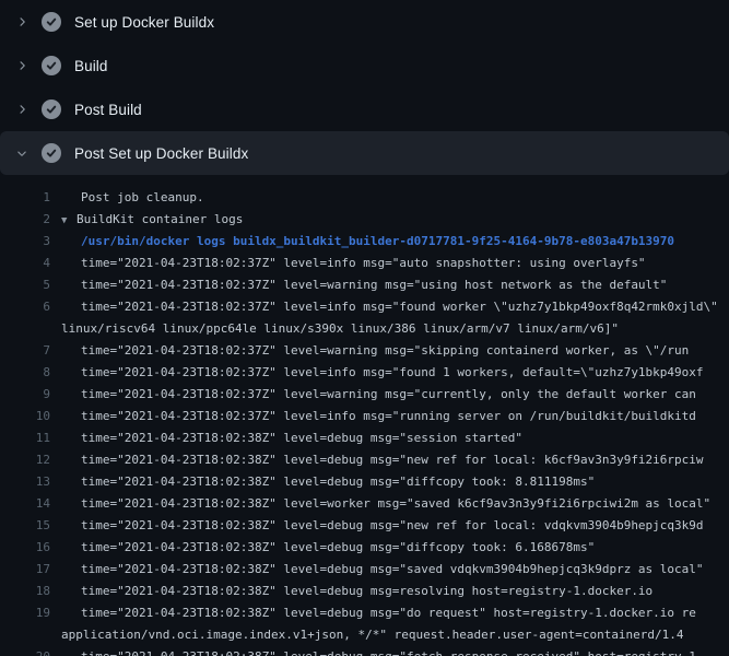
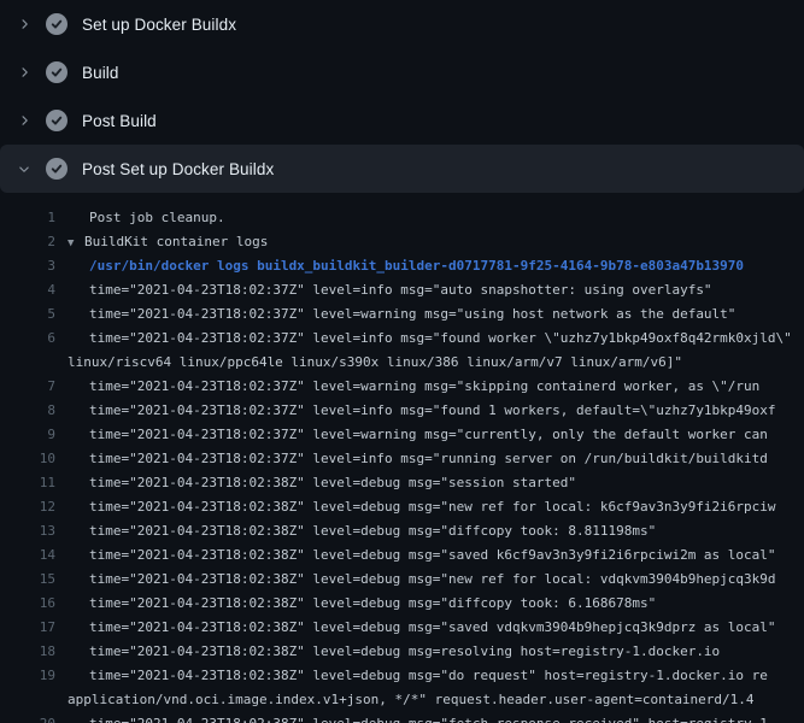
  Set up Docker Buildx
  Build
  Post Build
  Post Set up Docker Buildx
  1
  Post job cleanup.
  2
  ▼ BuildKit container logs
  3
  /usr/bin/docker logs buildx_buildkit_builder-d0717781-9f25-4164-9b78-e803a47b13970
  4
  time="2021-04-23T18:02:37Z" level=info msg="auto snapshotter: using overlayfs"
  5
  time="2021-04-23T18:02:37Z" level=warning msg="using host network as the default"
  6
  time="2021-04-23T18:02:37Z" level=info msg="found worker \"uzhz7y1bkp49oxf8q42rmk0xjld\"
  linux/riscv64 linux/ppc64le linux/s390x linux/386 linux/arm/v7 linux/arm/v6]"
  7
  time="2021-04-23T18:02:37Z" level=warning msg="skipping containerd worker, as \"/run
  8
  time="2021-04-23T18:02:37Z" level=info msg="found 1 workers, default=\"uzhz7y1bkp49oxf
  9
  time="2021-04-23T18:02:37Z" level=warning msg="currently, only the default worker can
  10
  time="2021-04-23T18:02:37Z" level=info msg="running server on /run/buildkit/buildkitd
  11
  time="2021-04-23T18:02:38Z" level=debug msg="session started"
  12
  time="2021-04-23T18:02:38Z" level=debug msg="new ref for local: k6cf9av3n3y9fi2i6rpciw
  13
  time="2021-04-23T18:02:38Z" level=debug msg="diffcopy took: 8.811198ms"
  14
- time="2021-04-23T18:02:38Z" level=worker msg="saved k6cf9av3n3y9fi2i6rpciwi2m as local"
+ time="2021-04-23T18:02:38Z" level=debug msg="saved k6cf9av3n3y9fi2i6rpciwi2m as local"
  15
  time="2021-04-23T18:02:38Z" level=debug msg="new ref for local: vdqkvm3904b9hepjcq3k9d
  16
  time="2021-04-23T18:02:38Z" level=debug msg="diffcopy took: 6.168678ms"
  17
  time="2021-04-23T18:02:38Z" level=debug msg="saved vdqkvm3904b9hepjcq3k9dprz as local"
  18
  time="2021-04-23T18:02:38Z" level=debug msg=resolving host=registry-1.docker.io
  19
  time="2021-04-23T18:02:38Z" level=debug msg="do request" host=registry-1.docker.io re
  application/vnd.oci.image.index.v1+json, */*" request.header.user-agent=containerd/1.4
